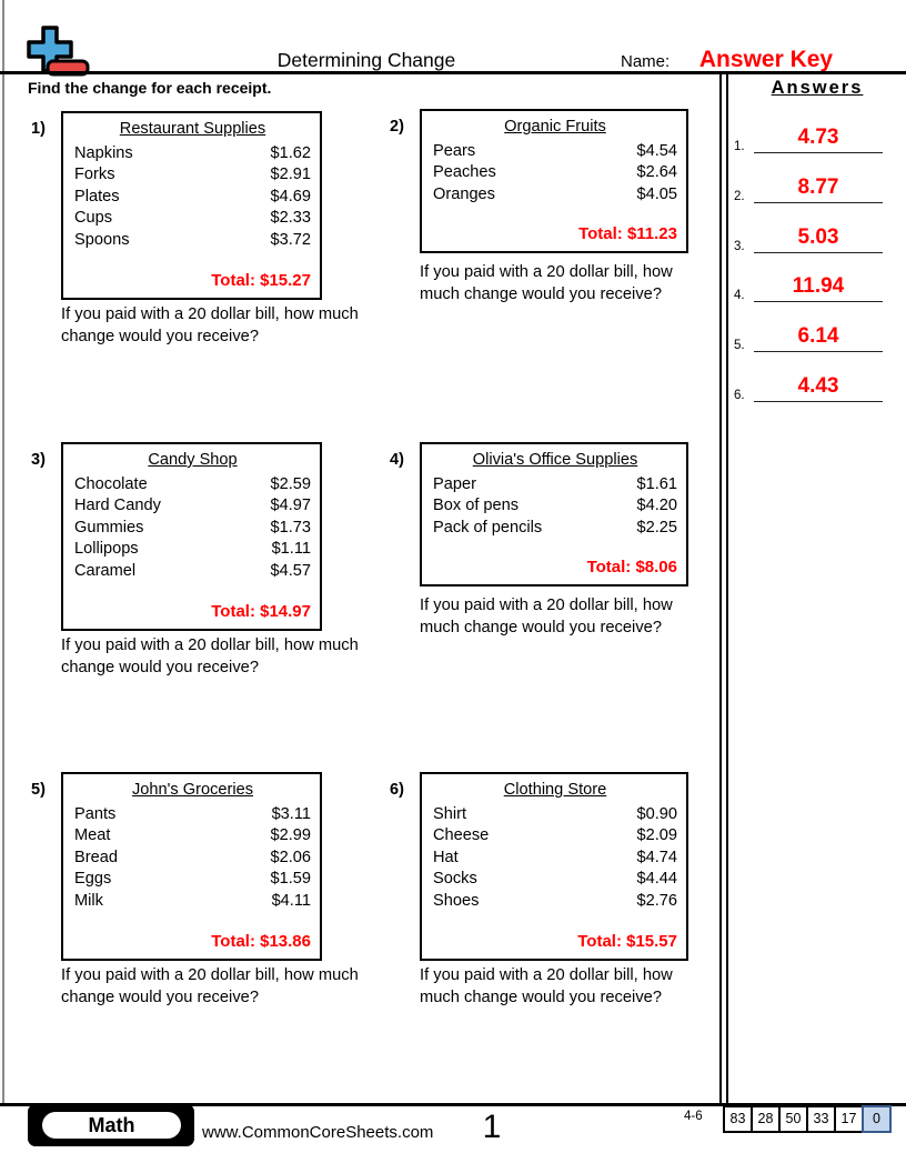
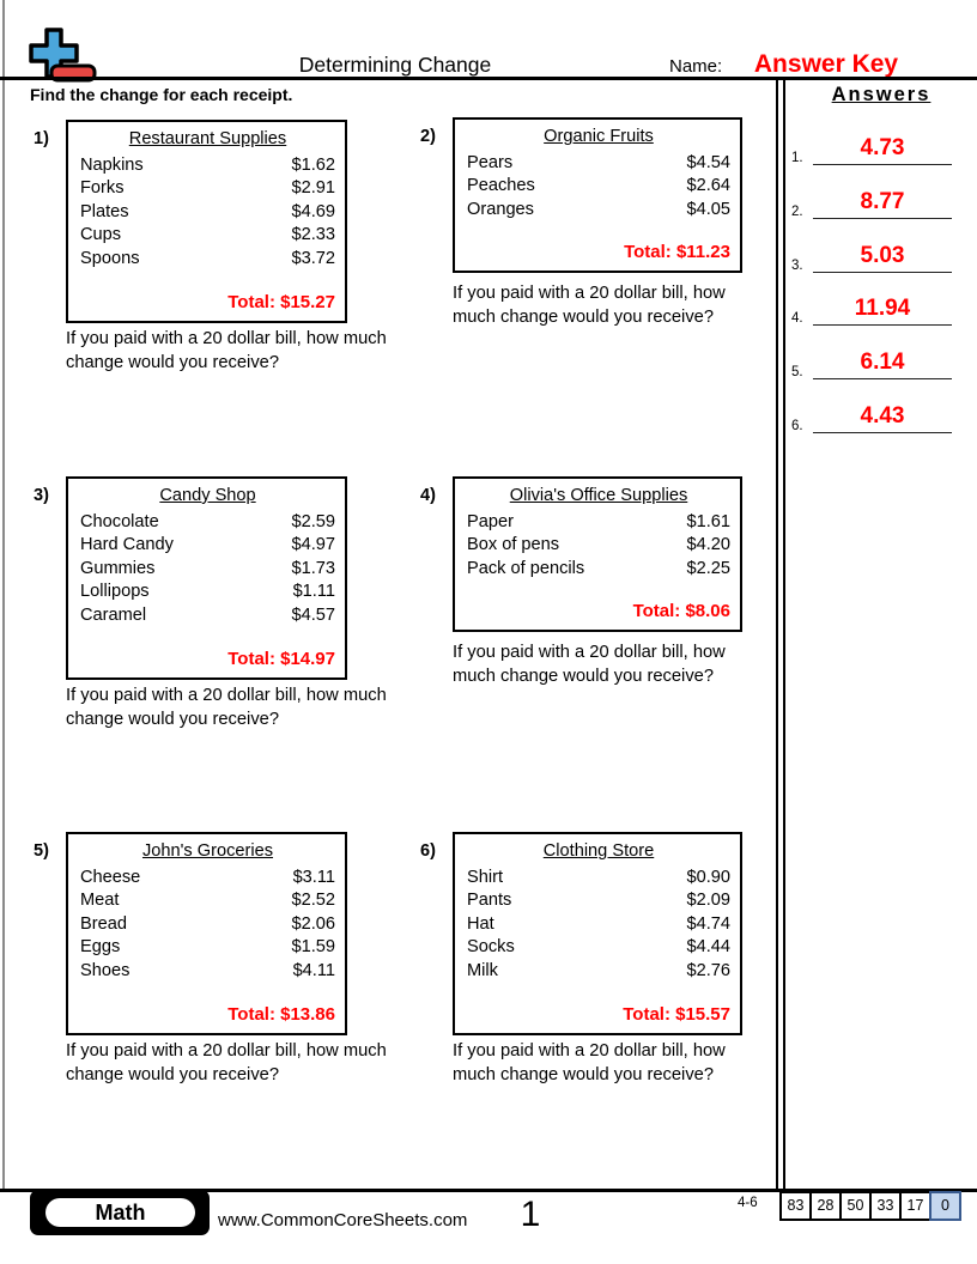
  Determining Change
  Name:
  Answer Key
  Find the change for each receipt.
  Answers
  1.
  4.73
  2.
  8.77
  3.
  5.03
  4.
  11.94
  5.
  6.14
  6.
  4.43
  1)
  Restaurant Supplies
  Napkins
  $1.62
  Forks
  $2.91
  Plates
  $4.69
  Cups
  $2.33
  Spoons
  $3.72
  Total: $15.27
  If you paid with a 20 dollar bill, how much
  change would you receive?
  2)
  Organic Fruits
  Pears
  $4.54
  Peaches
  $2.64
  Oranges
  $4.05
  Total: $11.23
  If you paid with a 20 dollar bill, how
  much change would you receive?
  3)
  Candy Shop
  Chocolate
  $2.59
  Hard Candy
  $4.97
  Gummies
  $1.73
  Lollipops
  $1.11
  Caramel
  $4.57
  Total: $14.97
  If you paid with a 20 dollar bill, how much
  change would you receive?
  4)
  Olivia's Office Supplies
  Paper
  $1.61
  Box of pens
  $4.20
  Pack of pencils
  $2.25
  Total: $8.06
  If you paid with a 20 dollar bill, how
  much change would you receive?
  5)
  John's Groceries
- Pants
+ Cheese
  $3.11
  Meat
- $2.99
+ $2.52
  Bread
  $2.06
  Eggs
  $1.59
- Milk
+ Shoes
  $4.11
  Total: $13.86
  If you paid with a 20 dollar bill, how much
  change would you receive?
  6)
  Clothing Store
  Shirt
  $0.90
- Cheese
+ Pants
  $2.09
  Hat
  $4.74
  Socks
  $4.44
- Shoes
+ Milk
  $2.76
  Total: $15.57
  If you paid with a 20 dollar bill, how
  much change would you receive?
  Math
  www.CommonCoreSheets.com
  1
  4-6
  83
  28
  50
  33
  17
  0
